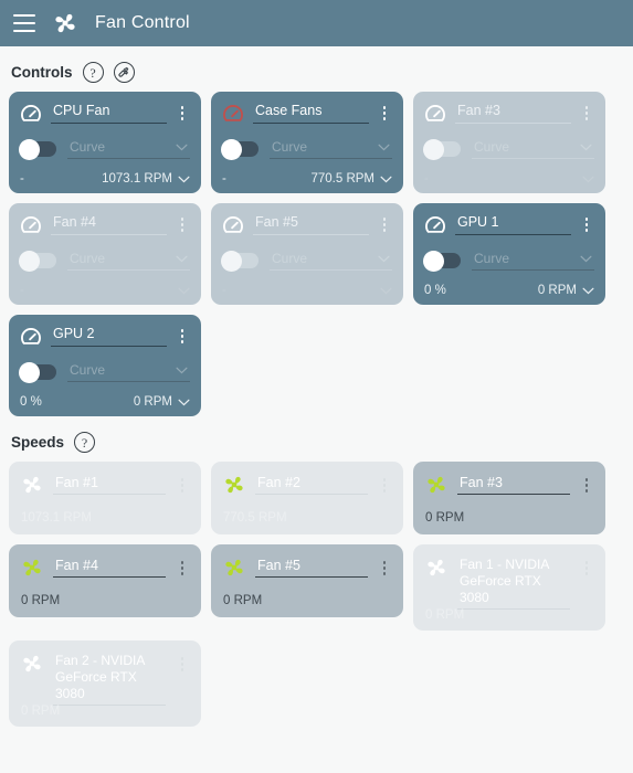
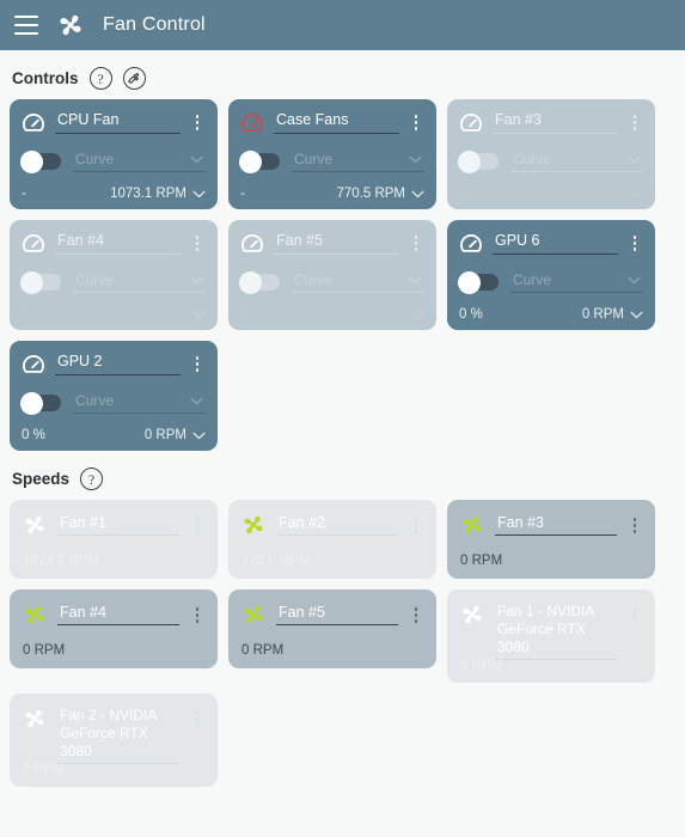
  Fan Control
  Controls
  ?
  CPU Fan
  Curve
  -
  1073.1 RPM
  Case Fans
  Curve
  -
  770.5 RPM
  Fan #3
  Fan #4
  Fan #5
- GPU 1
+ GPU 6
  Curve
  0 %
  0 RPM
  GPU 2
  Curve
  0 %
  0 RPM
  Speeds
  ?
  Fan #1
  Fan #2
  Fan #3
  0 RPM
  Fan #4
  0 RPM
  Fan #5
  0 RPM
  Fan 1 - NVIDIA GeForce RTX 3080
  0 RPM
  Fan 2 - NVIDIA GeForce RTX 3080
  0 RPM
